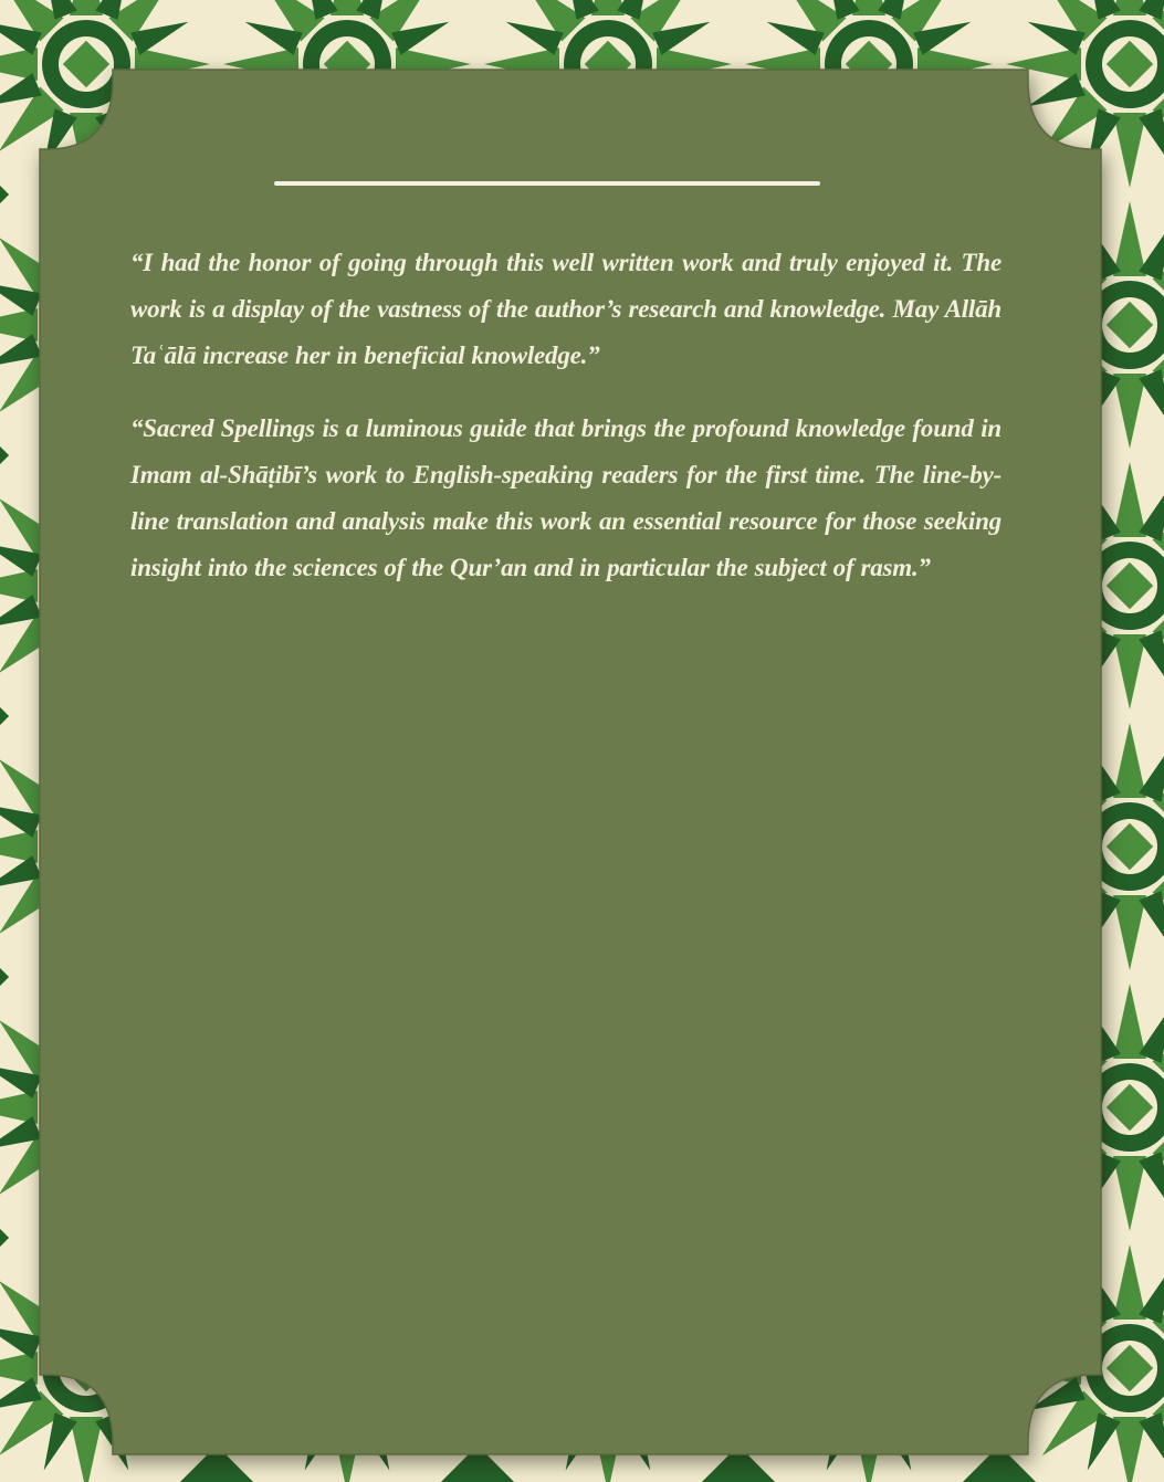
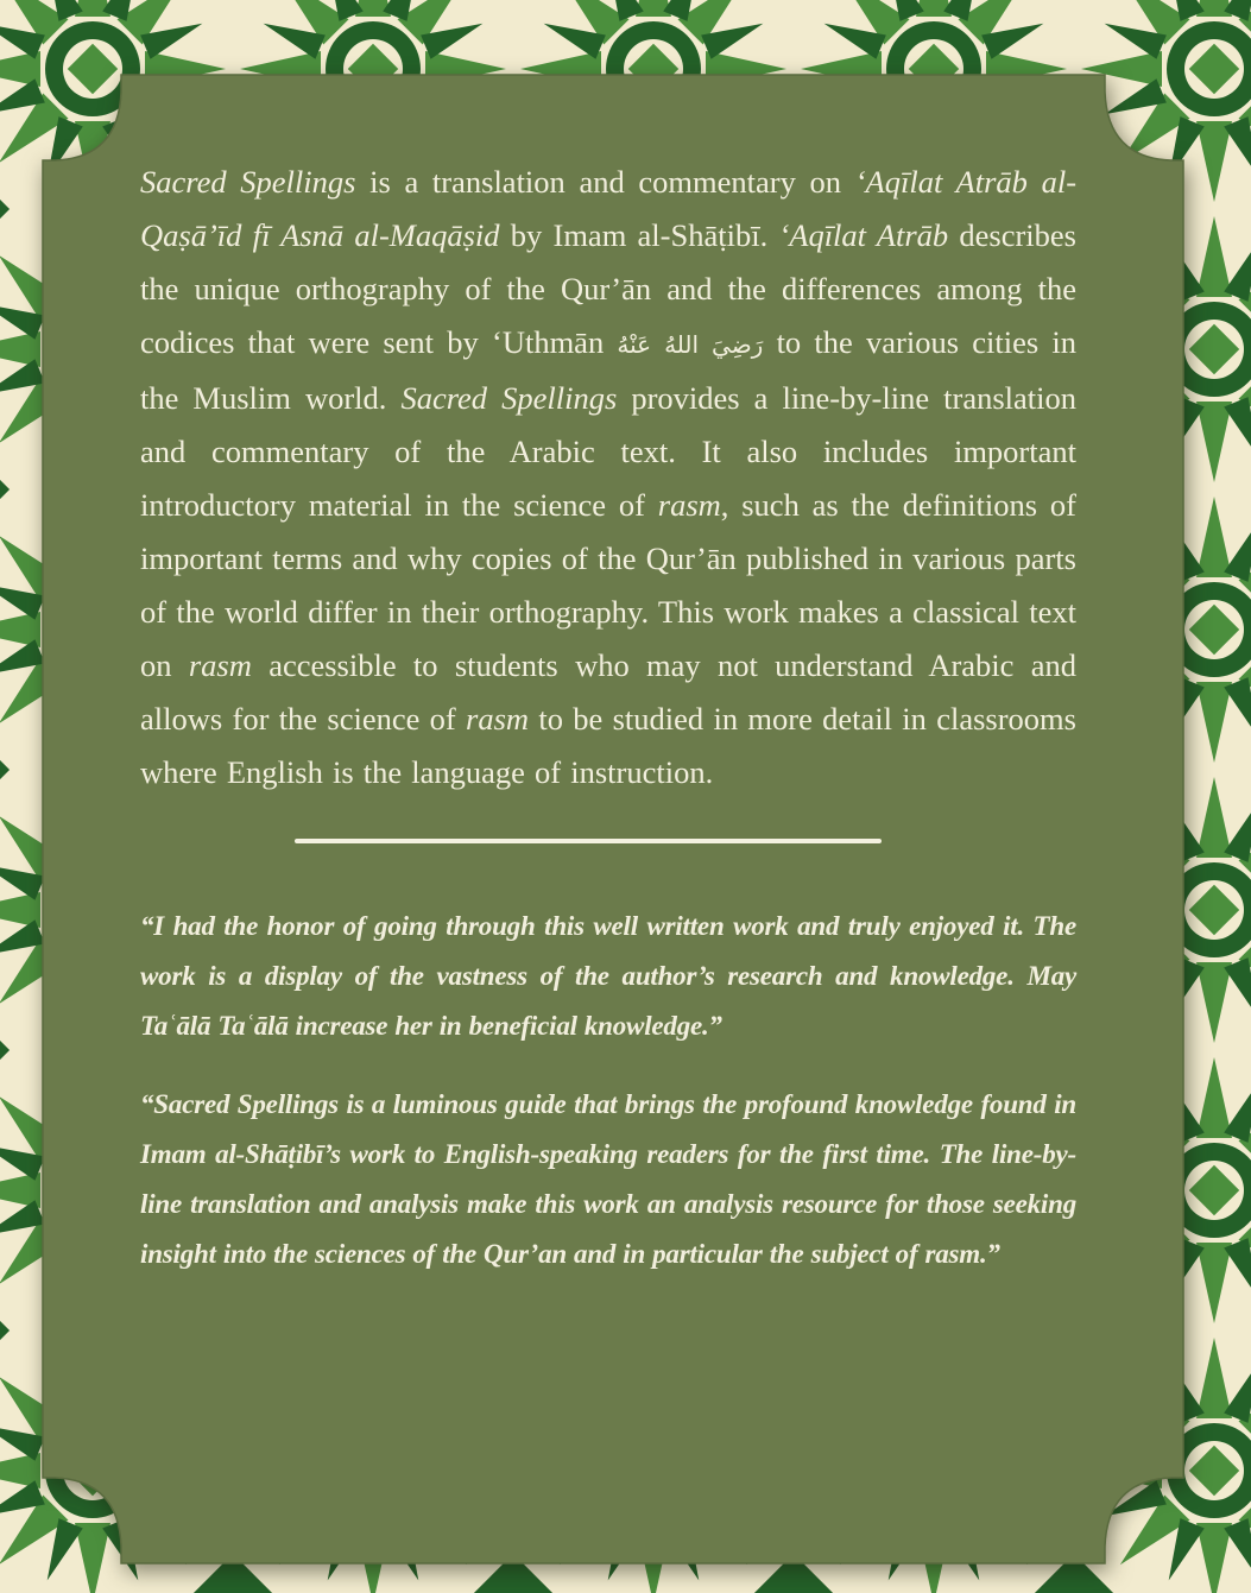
+ Sacred Spellings is a translation and commentary on ‘Aqīlat Atrāb al-Qaṣā’īd fī Asnā al-Maqāṣid by Imam al-Shāṭibī. ‘Aqīlat Atrāb describes the unique orthography of the Qur’ān and the differences among the codices that were sent by ‘Uthmān رَضِيَ اللهُ عَنْهُ to the various cities in the Muslim world. Sacred Spellings provides a line-by-line translation and commentary of the Arabic text. It also includes important introductory material in the science of rasm, such as the definitions of important terms and why copies of the Qur’ān published in various parts of the world differ in their orthography. This work makes a classical text on rasm accessible to students who may not understand Arabic and allows for the science of rasm to be studied in more detail in classrooms where English is the language of instruction.
- “I had the honor of going through this well written work and truly enjoyed it. The work is a display of the vastness of the author’s research and knowledge. May Allāh Taʿālā increase her in beneficial knowledge.”
+ “I had the honor of going through this well written work and truly enjoyed it. The work is a display of the vastness of the author’s research and knowledge. May Taʿālā Taʿālā increase her in beneficial knowledge.”
- “Sacred Spellings is a luminous guide that brings the profound knowledge found in Imam al-Shāṭibī’s work to English-speaking readers for the first time. The line-by-line translation and analysis make this work an essential resource for those seeking insight into the sciences of the Qur’an and in particular the subject of rasm.”
+ “Sacred Spellings is a luminous guide that brings the profound knowledge found in Imam al-Shāṭibī’s work to English-speaking readers for the first time. The line-by-line translation and analysis make this work an analysis resource for those seeking insight into the sciences of the Qur’an and in particular the subject of rasm.”
